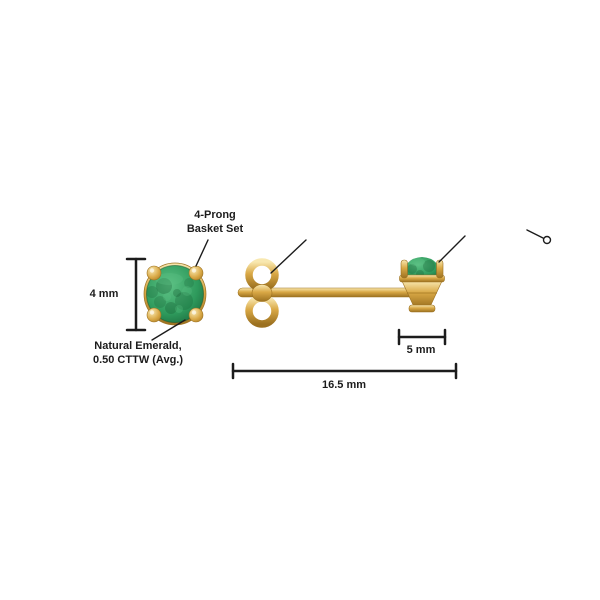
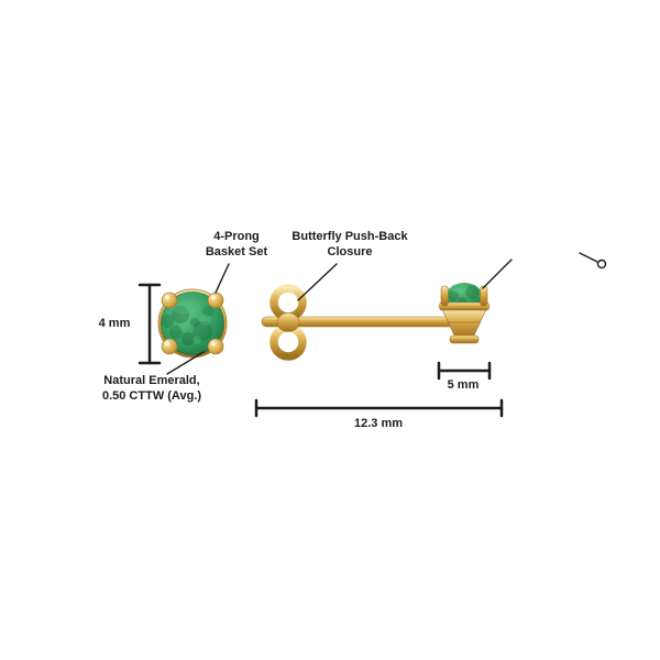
  4-Prong
  Basket Set
+ Butterfly Push-Back
+ Closure
  4 mm
  Natural Emerald,
  0.50 CTTW (Avg.)
  5 mm
- 16.5 mm
+ 12.3 mm
